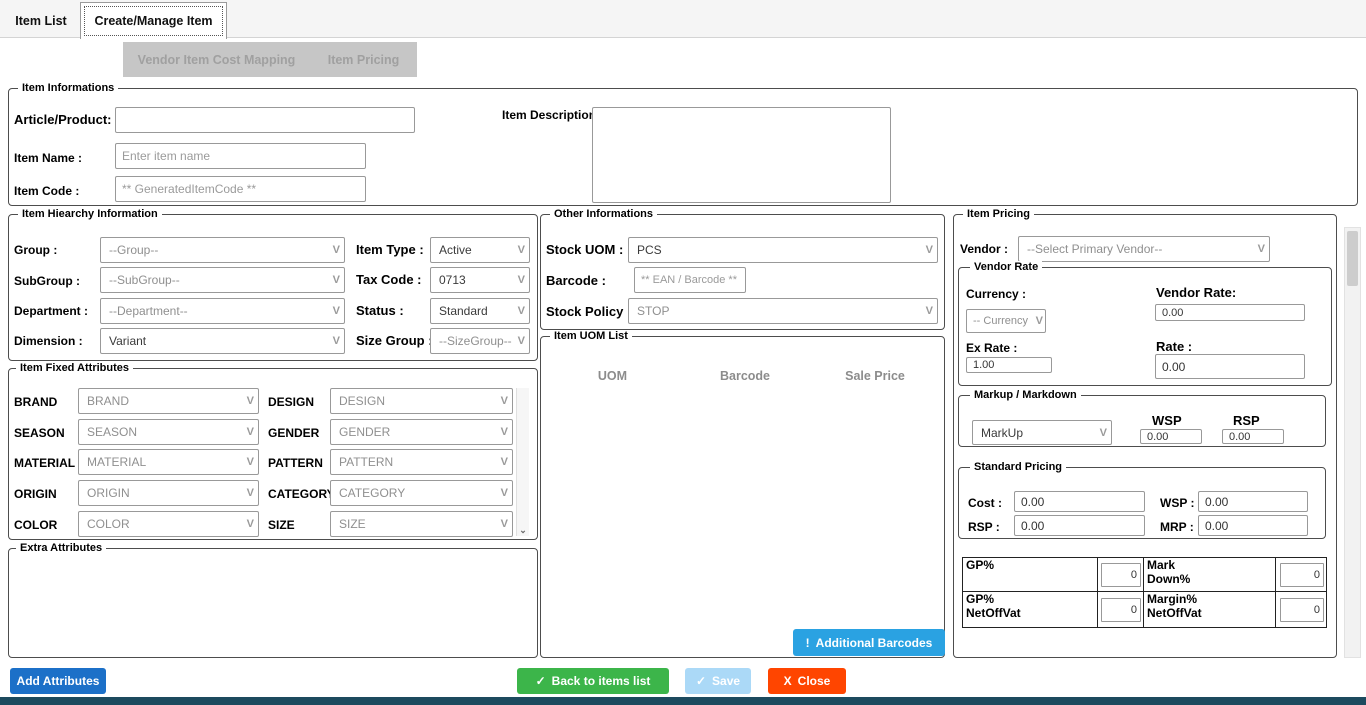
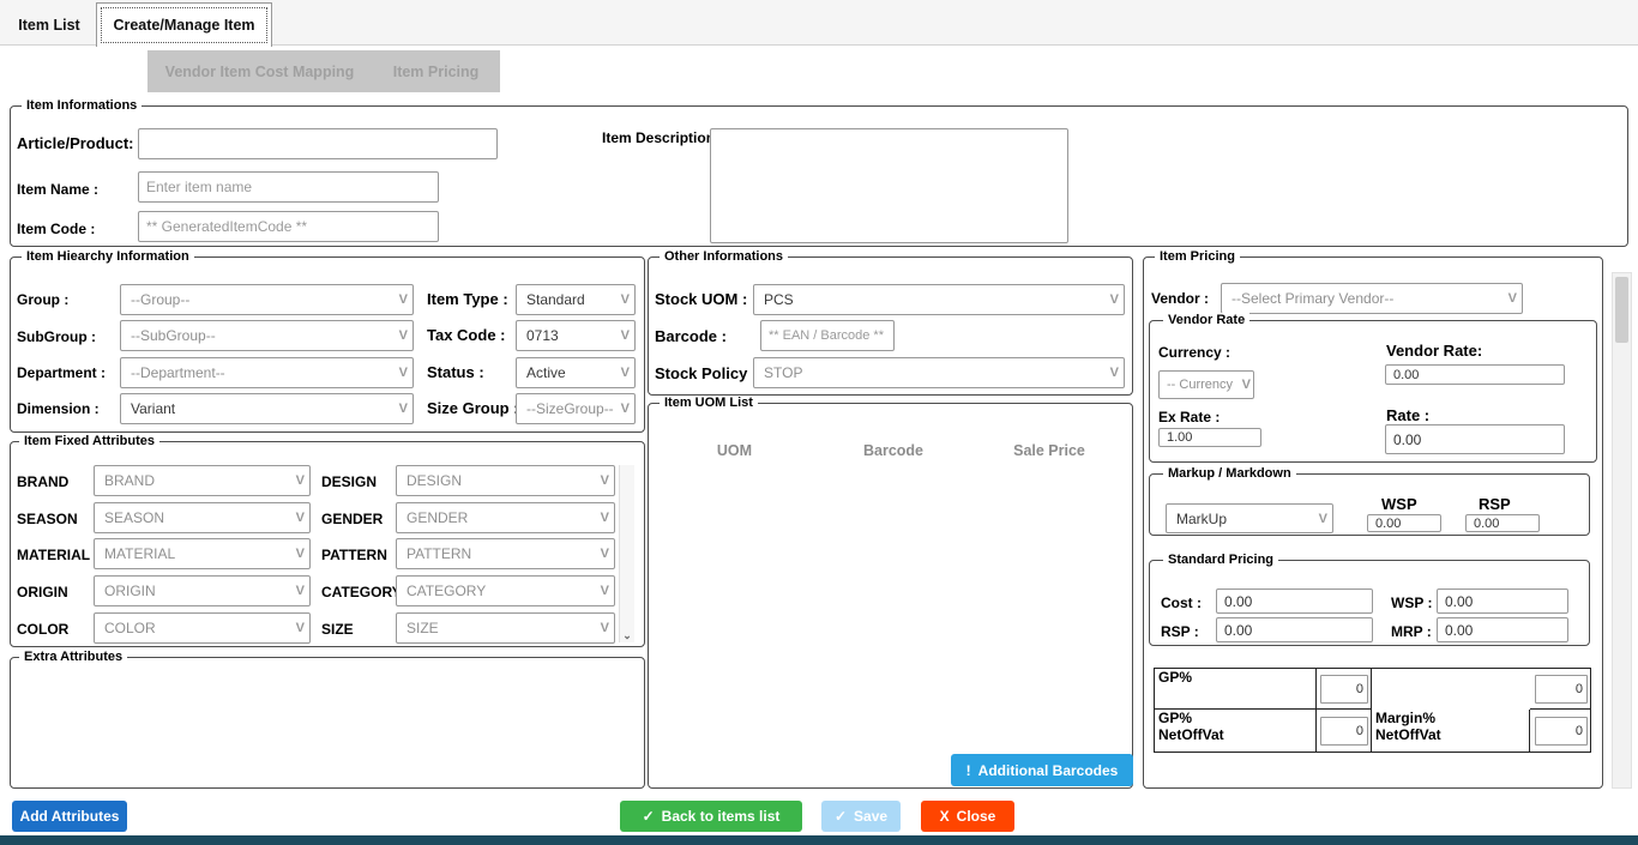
  Item List
  Create/Manage Item
  Vendor Item Cost Mapping
  Item Pricing
  Item Informations
  Article/Product:
  Item Name :
  Enter item name
  Item Code :
  ** GeneratedItemCode **
  Item Descriptio
  Item Hiearchy Information
  Group :
  --Group--
  V
  SubGroup :
  --SubGroup--
  V
  Department :
  --Department--
  V
  Dimension :
  Variant
  V
  Item Type :
- Active
+ Standard
  V
  Tax Code :
  0713
  V
  Status :
- Standard
+ Active
  V
  Size Group
  --SizeGroup--
  V
  Other Informations
  Stock UOM :
  PCS
  V
  Barcode :
  ** EAN / Barcode **
  Stock Policy
  STOP
  V
  Item UOM List
  UOM
  Barcode
  Sale Price
  !
  Additional Barcodes
  Item Pricing
  Vendor :
  --Select Primary Vendor--
  V
  Vendor Rate
  Currency :
  -- Currency
  V
  Vendor Rate:
  0.00
  Ex Rate :
  1.00
  Rate :
  0.00
  Markup / Markdown
  MarkUp
  V
  WSP
  0.00
  RSP
  0.00
  Standard Pricing
  Cost :
  0.00
  WSP :
  0.00
  RSP :
  0.00
  MRP :
  0.00
  GP%
  0
- Mark
- Down%
  0
  GP%
  NetOffVat
  0
  Margin%
  NetOffVat
  0
  Item Fixed Attributes
  BRAND
  BRAND
  V
  SEASON
  SEASON
  V
  MATERIAL
  MATERIAL
  V
  ORIGIN
  ORIGIN
  V
  COLOR
  COLOR
  V
  DESIGN
  DESIGN
  V
  GENDER
  GENDER
  V
  PATTERN
  PATTERN
  V
  CATEGOR
  CATEGORY
  V
  SIZE
  SIZE
  V
  ⌄
  Extra Attributes
  Add Attributes
  ✓
  Back to items list
  ✓
  Save
  X
  Close
